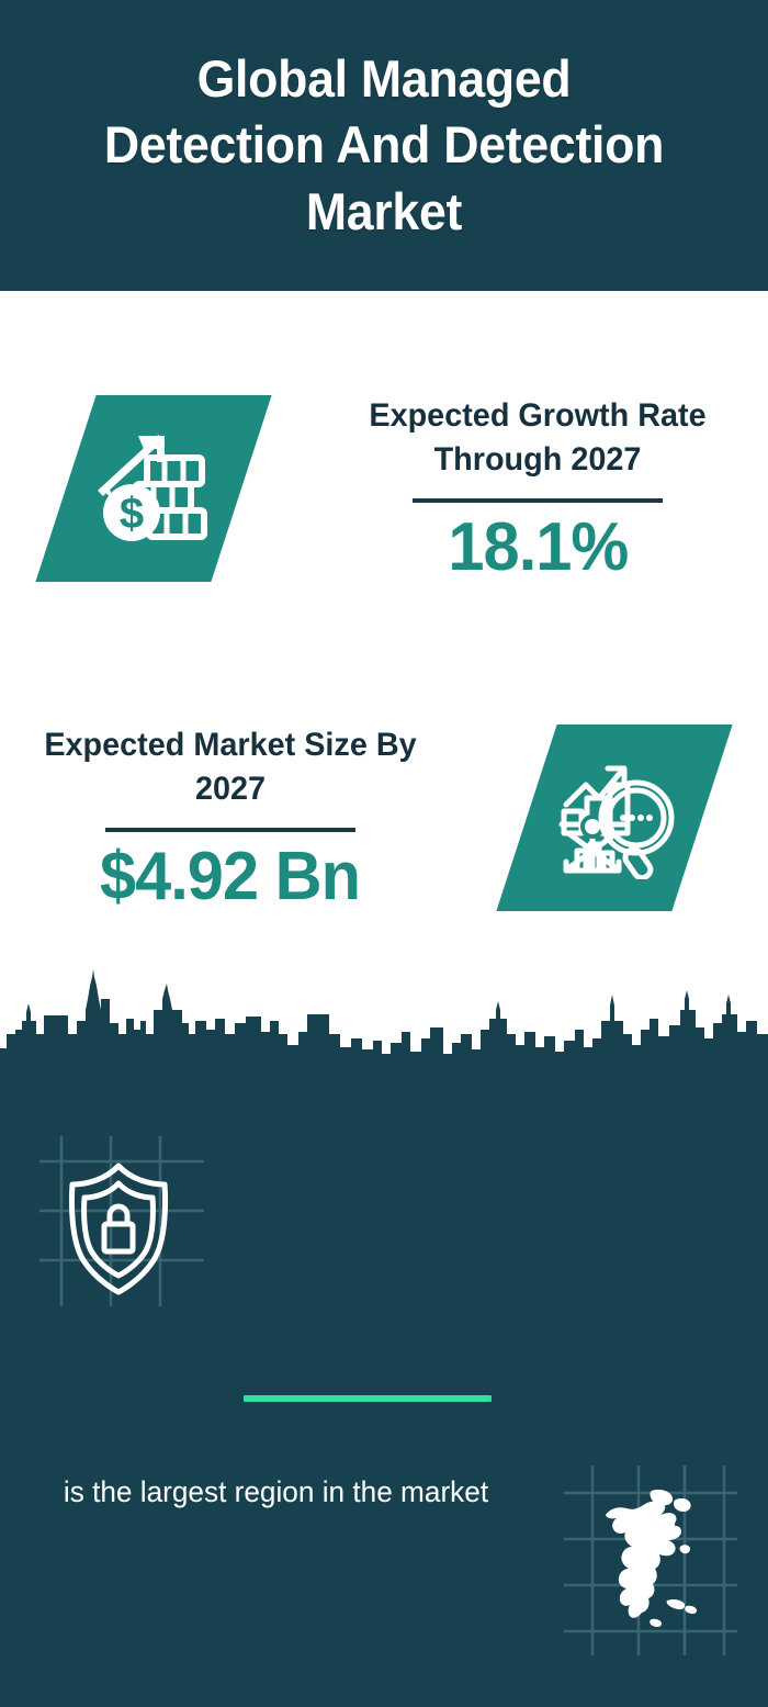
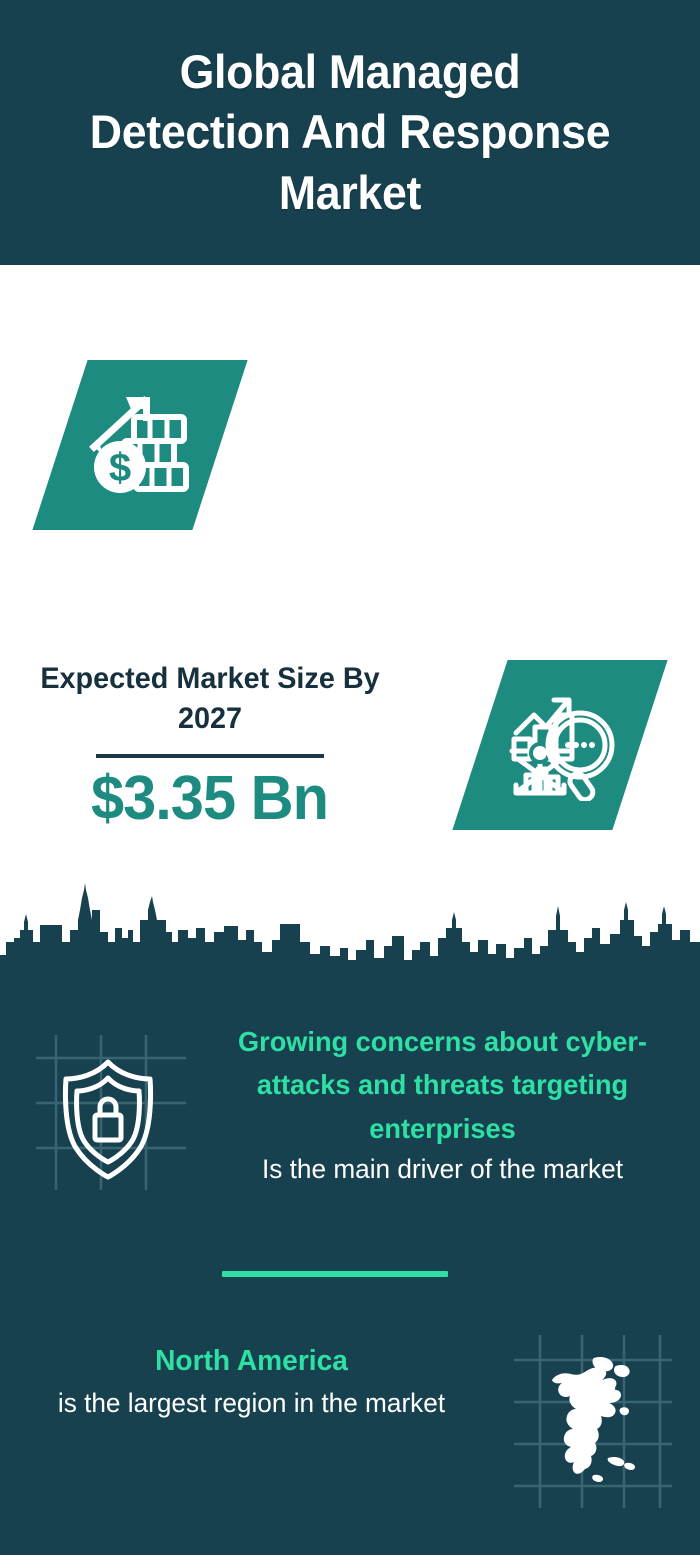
- Global Managed Detection And Detection Market
+ Global Managed Detection And Response Market
- Expected Growth Rate Through 2027
- 18.1%
  Expected Market Size By 2027
- $4.92 Bn
+ $3.35 Bn
+ Growing concerns about cyber-attacks and threats targeting enterprises
+ Is the main driver of the market
+ North America
  is the largest region in the market
